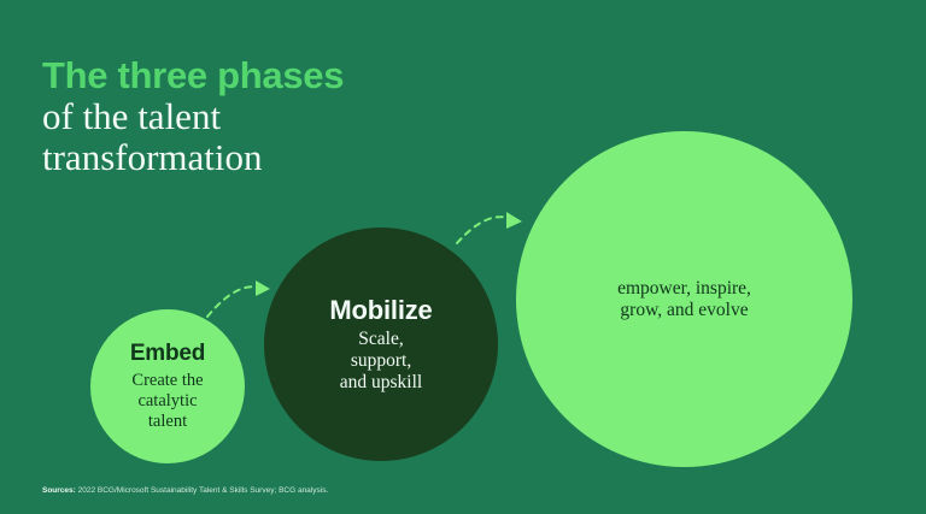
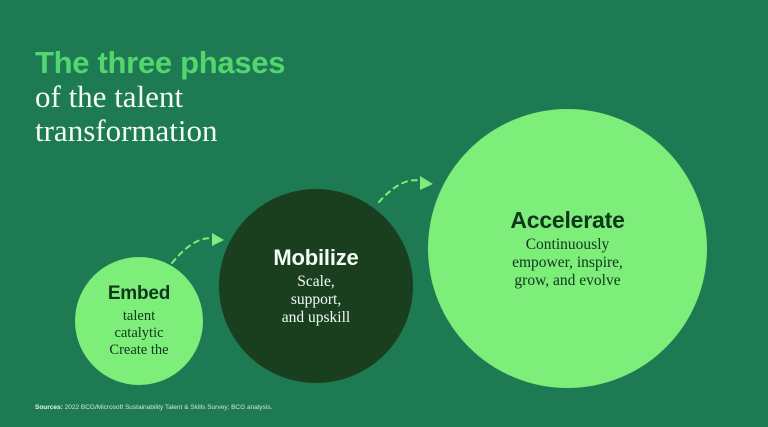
  The three phases
  of the talent
  transformation
  Embed
- Create the
+ talent
  catalytic
- talent
+ Create the
  Mobilize
  Scale,
  support,
  and upskill
+ Accelerate
+ Continuously
  empower, inspire,
  grow, and evolve
